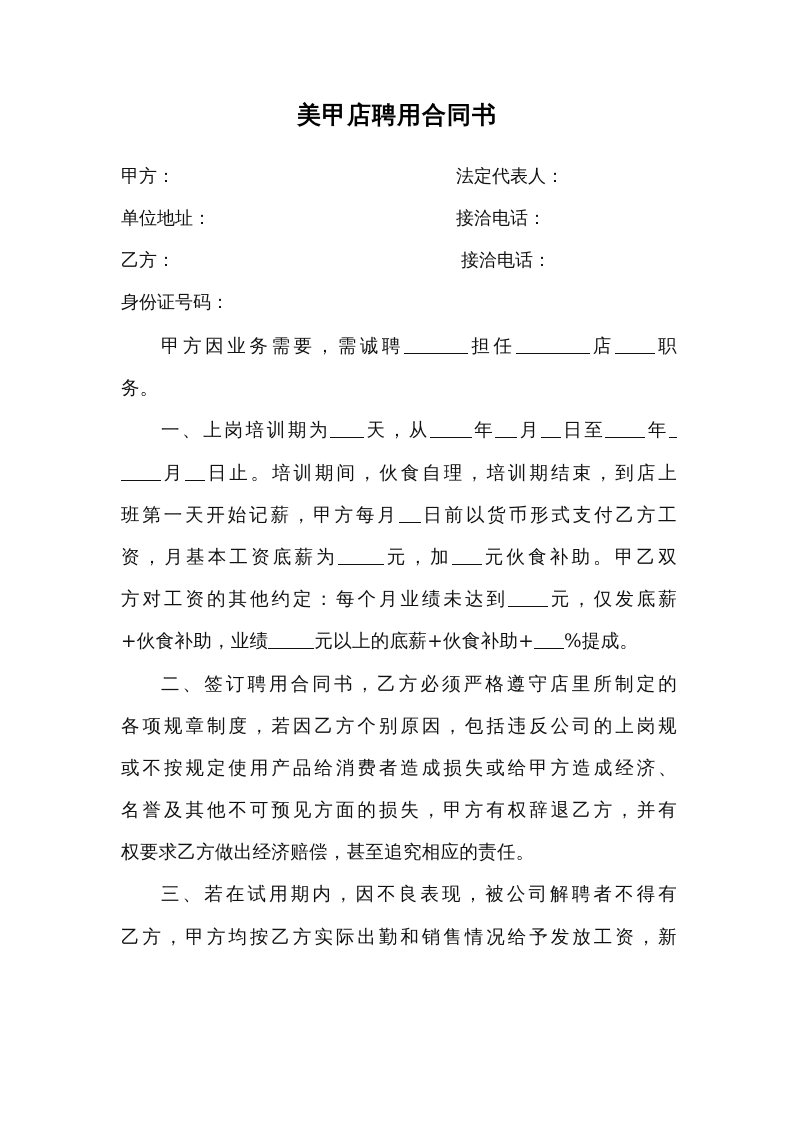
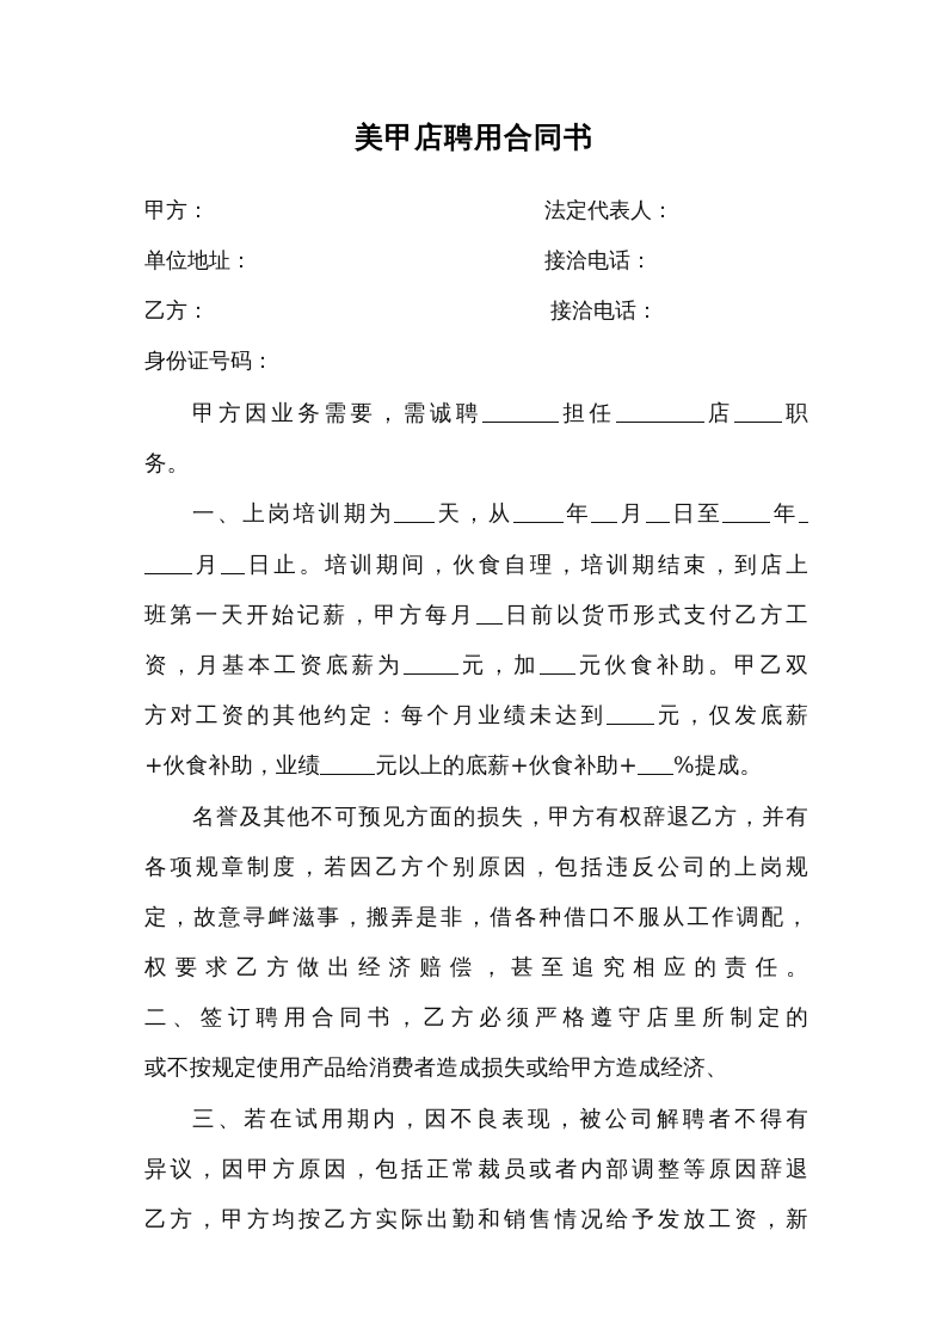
  美甲店聘用合同书
  甲方：
  法定代表人：
  单位地址：
  接洽电话：
  乙方：
  接洽电话：
  身份证号码：
  甲方因业务需要，需诚聘 担任 店 职
  务。
  一、上岗培训期为 天，从 年 月 日至 年
  月 日止。培训期间，伙食自理，培训期结束，到店上
  班第一天开始记薪，甲方每月 日前以货币形式支付乙方工
  资，月基本工资底薪为 元，加 元伙食补助。甲乙双
  方对工资的其他约定：每个月业绩未达到 元，仅发底薪
  +伙食补助，业绩 元以上的底薪+伙食补助+ %提成。
- 二、签订聘用合同书，乙方必须严格遵守店里所制定的
+ 名誉及其他不可预见方面的损失，甲方有权辞退乙方，并有
  各项规章制度，若因乙方个别原因，包括违反公司的上岗规
+ 定，故意寻衅滋事，搬弄是非，借各种借口不服从工作调配，
- 或不按规定使用产品给消费者造成损失或给甲方造成经济、
+ 权要求乙方做出经济赔偿，甚至追究相应的责任。
- 名誉及其他不可预见方面的损失，甲方有权辞退乙方，并有
+ 二、签订聘用合同书，乙方必须严格遵守店里所制定的
- 权要求乙方做出经济赔偿，甚至追究相应的责任。
+ 或不按规定使用产品给消费者造成损失或给甲方造成经济、
  三、若在试用期内，因不良表现，被公司解聘者不得有
+ 异议，因甲方原因，包括正常裁员或者内部调整等原因辞退
  乙方，甲方均按乙方实际出勤和销售情况给予发放工资，新
